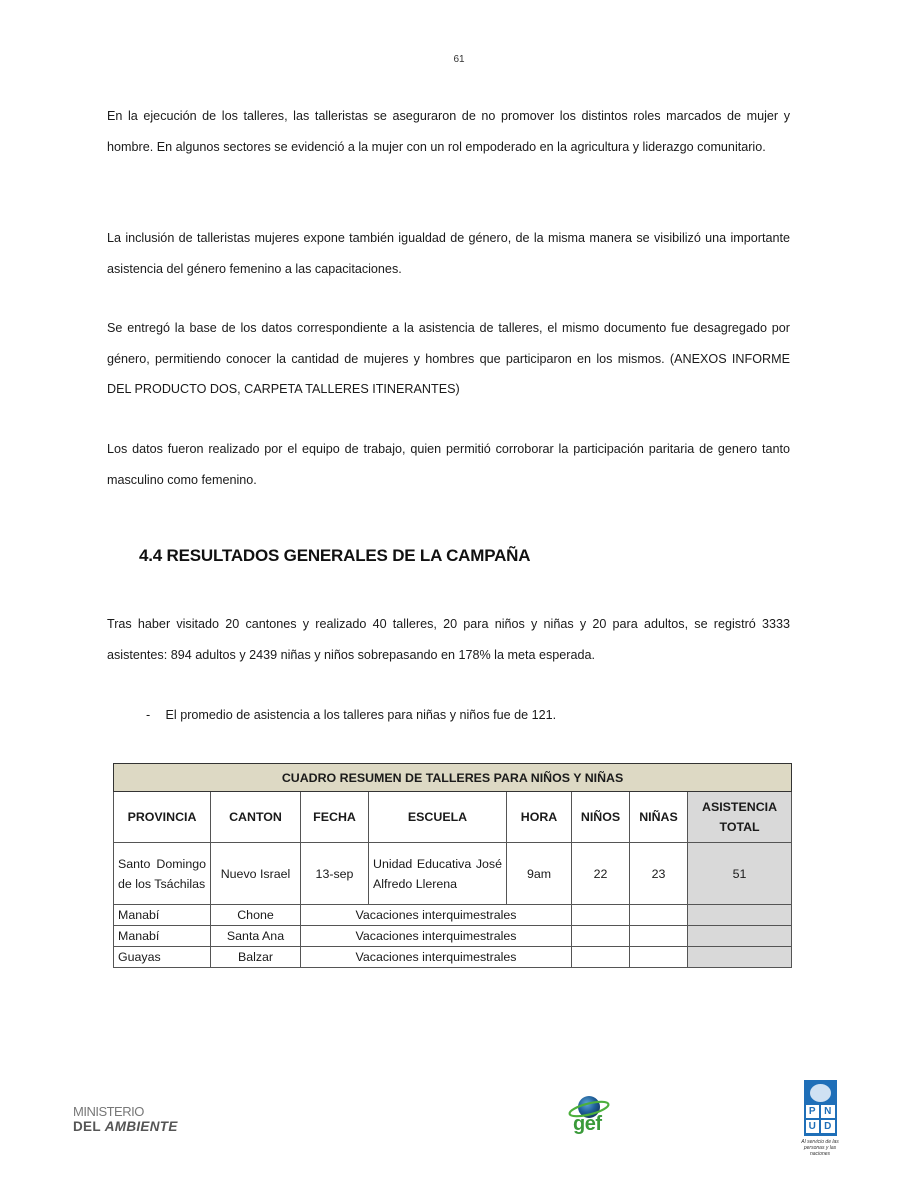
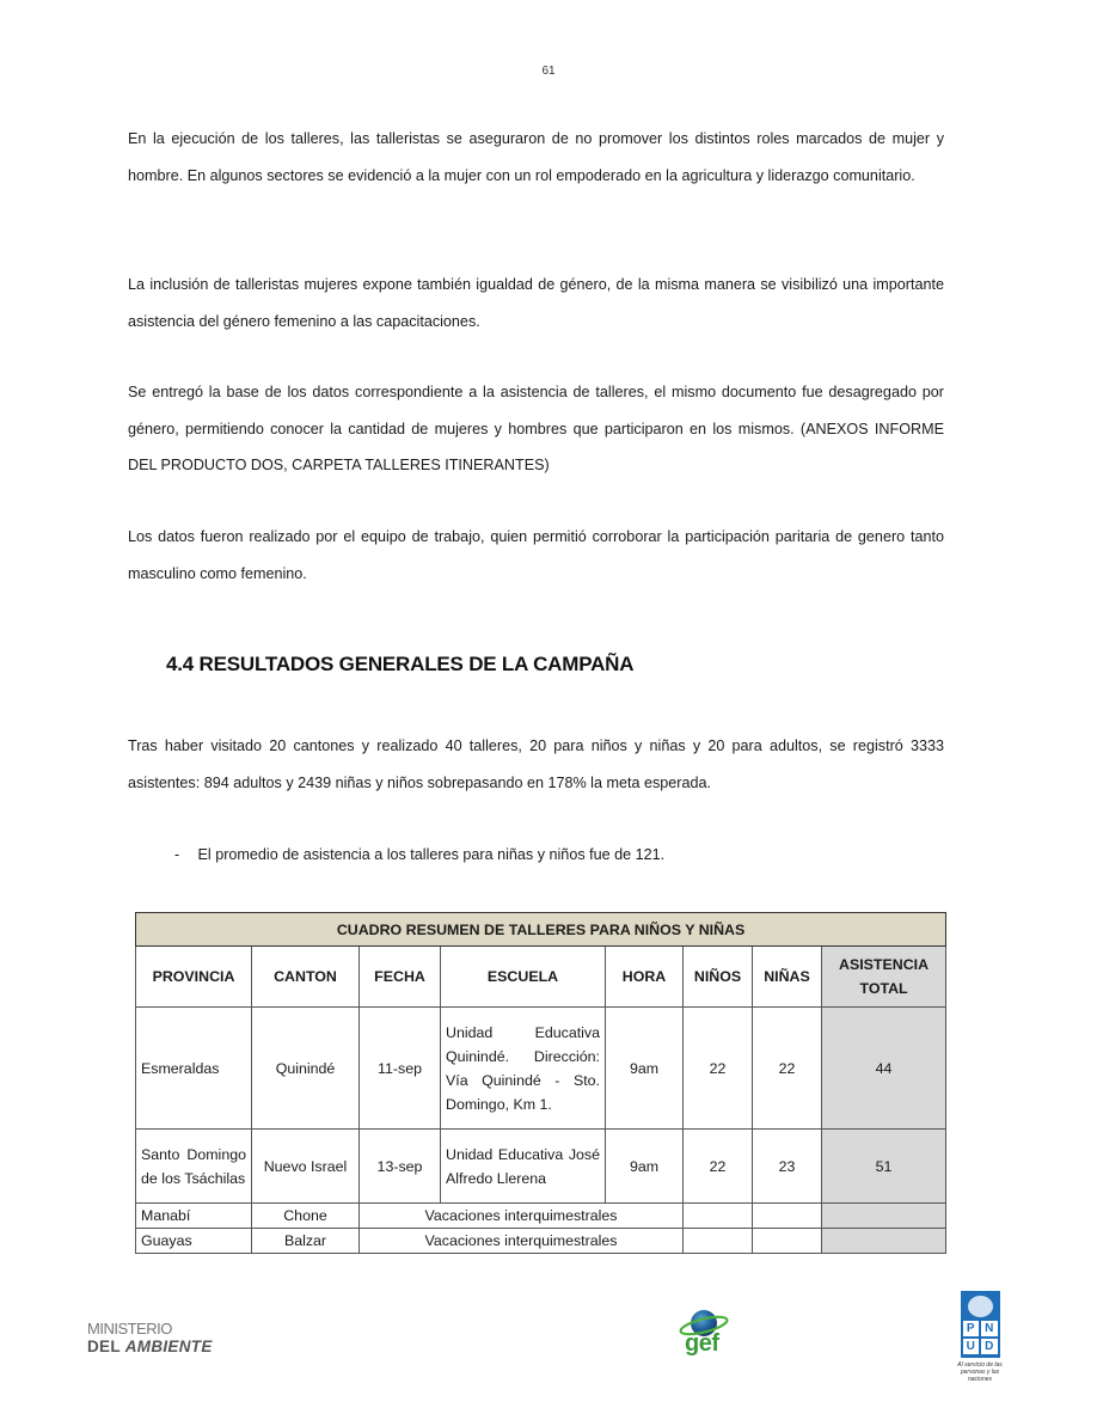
  61
  En la ejecución de los talleres, las talleristas se aseguraron de no promover los distintos roles marcados de mujer y hombre. En algunos sectores se evidenció a la mujer con un rol empoderado en la agricultura y liderazgo comunitario.
  La inclusión de talleristas mujeres expone también igualdad de género, de la misma manera se visibilizó una importante asistencia del género femenino a las capacitaciones.
  Se entregó la base de los datos correspondiente a la asistencia de talleres, el mismo documento fue desagregado por género, permitiendo conocer la cantidad de mujeres y hombres que participaron en los mismos. (ANEXOS INFORME DEL PRODUCTO DOS, CARPETA TALLERES ITINERANTES)
  Los datos fueron realizado por el equipo de trabajo, quien permitió corroborar la participación paritaria de genero tanto masculino como femenino.
  4.4 RESULTADOS GENERALES DE LA CAMPAÑA
  Tras haber visitado 20 cantones y realizado 40 talleres, 20 para niños y niñas y 20 para adultos, se registró 3333 asistentes: 894 adultos y 2439 niñas y niños sobrepasando en 178% la meta esperada.
  - El promedio de asistencia a los talleres para niñas y niños fue de 121.
  CUADRO RESUMEN DE TALLERES PARA NIÑOS Y NIÑAS
  PROVINCIA	CANTON	FECHA	ESCUELA	HORA	NIÑOS	NIÑAS	ASISTENCIA TOTAL
+ Esmeraldas	Quinindé	11-sep	Unidad Educativa Quinindé. Dirección: Vía Quinindé - Sto. Domingo, Km 1.	9am	22	22	44
  Santo Domingo de los Tsáchilas	Nuevo Israel	13-sep	Unidad Educativa José Alfredo Llerena	9am	22	23	51
  Manabí	Chone	Vacaciones interquimestrales
- Manabí	Santa Ana	Vacaciones interquimestrales
  Guayas	Balzar	Vacaciones interquimestrales
  MINISTERIO
  DEL AMBIENTE
  gef
  P
  N
  U
  D
